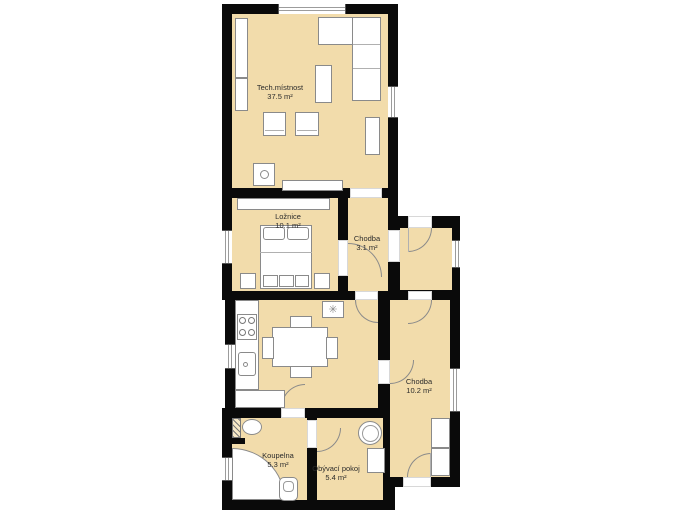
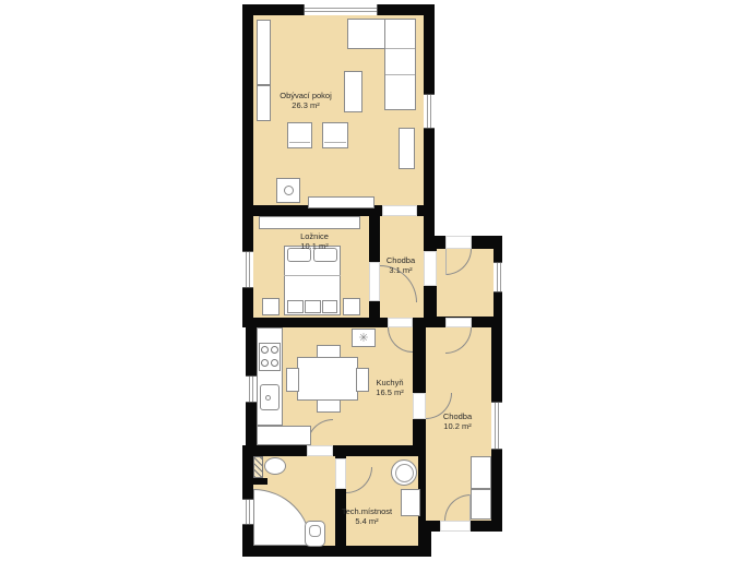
  ✳
- Tech.místnost
+ Obývací pokoj
- 37.5 m²
+ 26.3 m²
  Ložnice
  10.1 m²
  Chodba
  3.1 m²
+ Kuchyň
+ 16.5 m²
  Chodba
  10.2 m²
- Koupelna
- 5.3 m²
- Obývací pokoj
+ Tech.místnost
  5.4 m²
